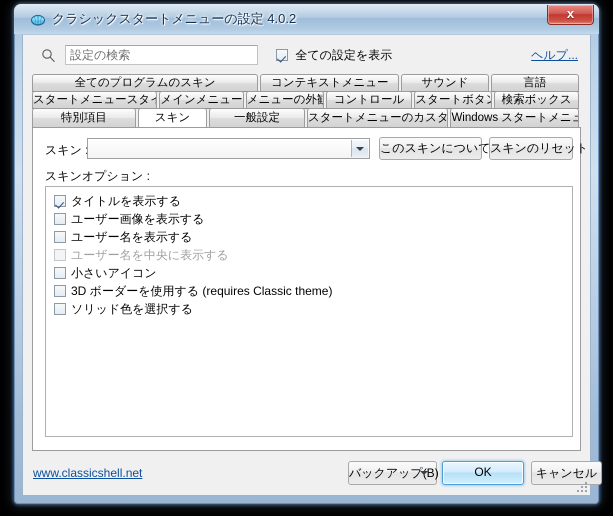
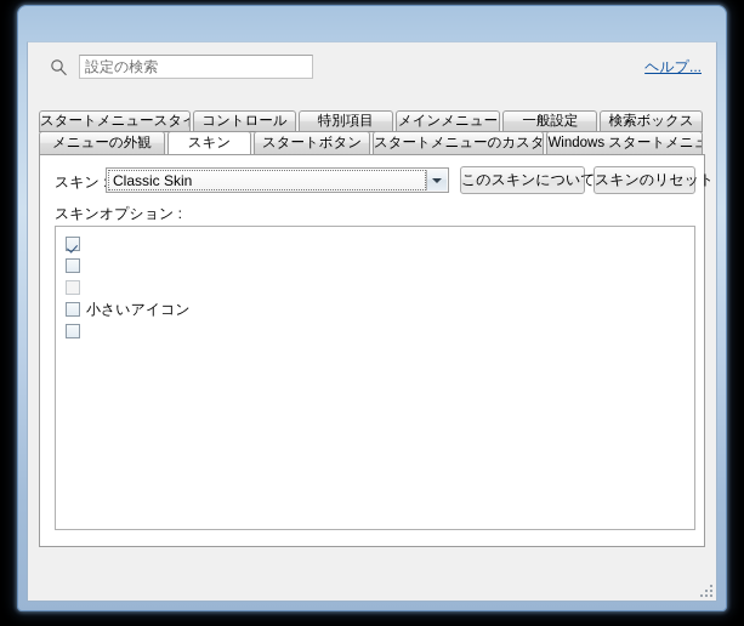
- クラシックスタートメニューの設定 4.0.2
- x
  設定の検索
- 全ての設定を表示
  ヘルプ...
- 全てのプログラムのスキン
- コンテキストメニュー
- サウンド
- 言語
  スタートメニュースタイ
- メインメニュー
+ コントロール
- メニューの外観
+ 特別項目
- コントロール
+ メインメニュー
- スタートボタン
+ 一般設定
  検索ボックス
- 特別項目
+ メニューの外観
  スキン
- 一般設定
+ スタートボタン
  スタートメニューのカスタ
  Windows スタートメニュ
  スキン
+ Classic Skin
  このスキンについて
  スキンのリセット
  スキンオプション :
- タイトルを表示する
- ユーザー画像を表示する
- ユーザー名を表示する
- ユーザー名を中央に表示する
  小さいアイコン
- 3D ボーダーを使用する (requires Classic theme)
- ソリッド色を選択する
- www.classicshell.net
- バックアップ(B)
- OK
- キャンセル
